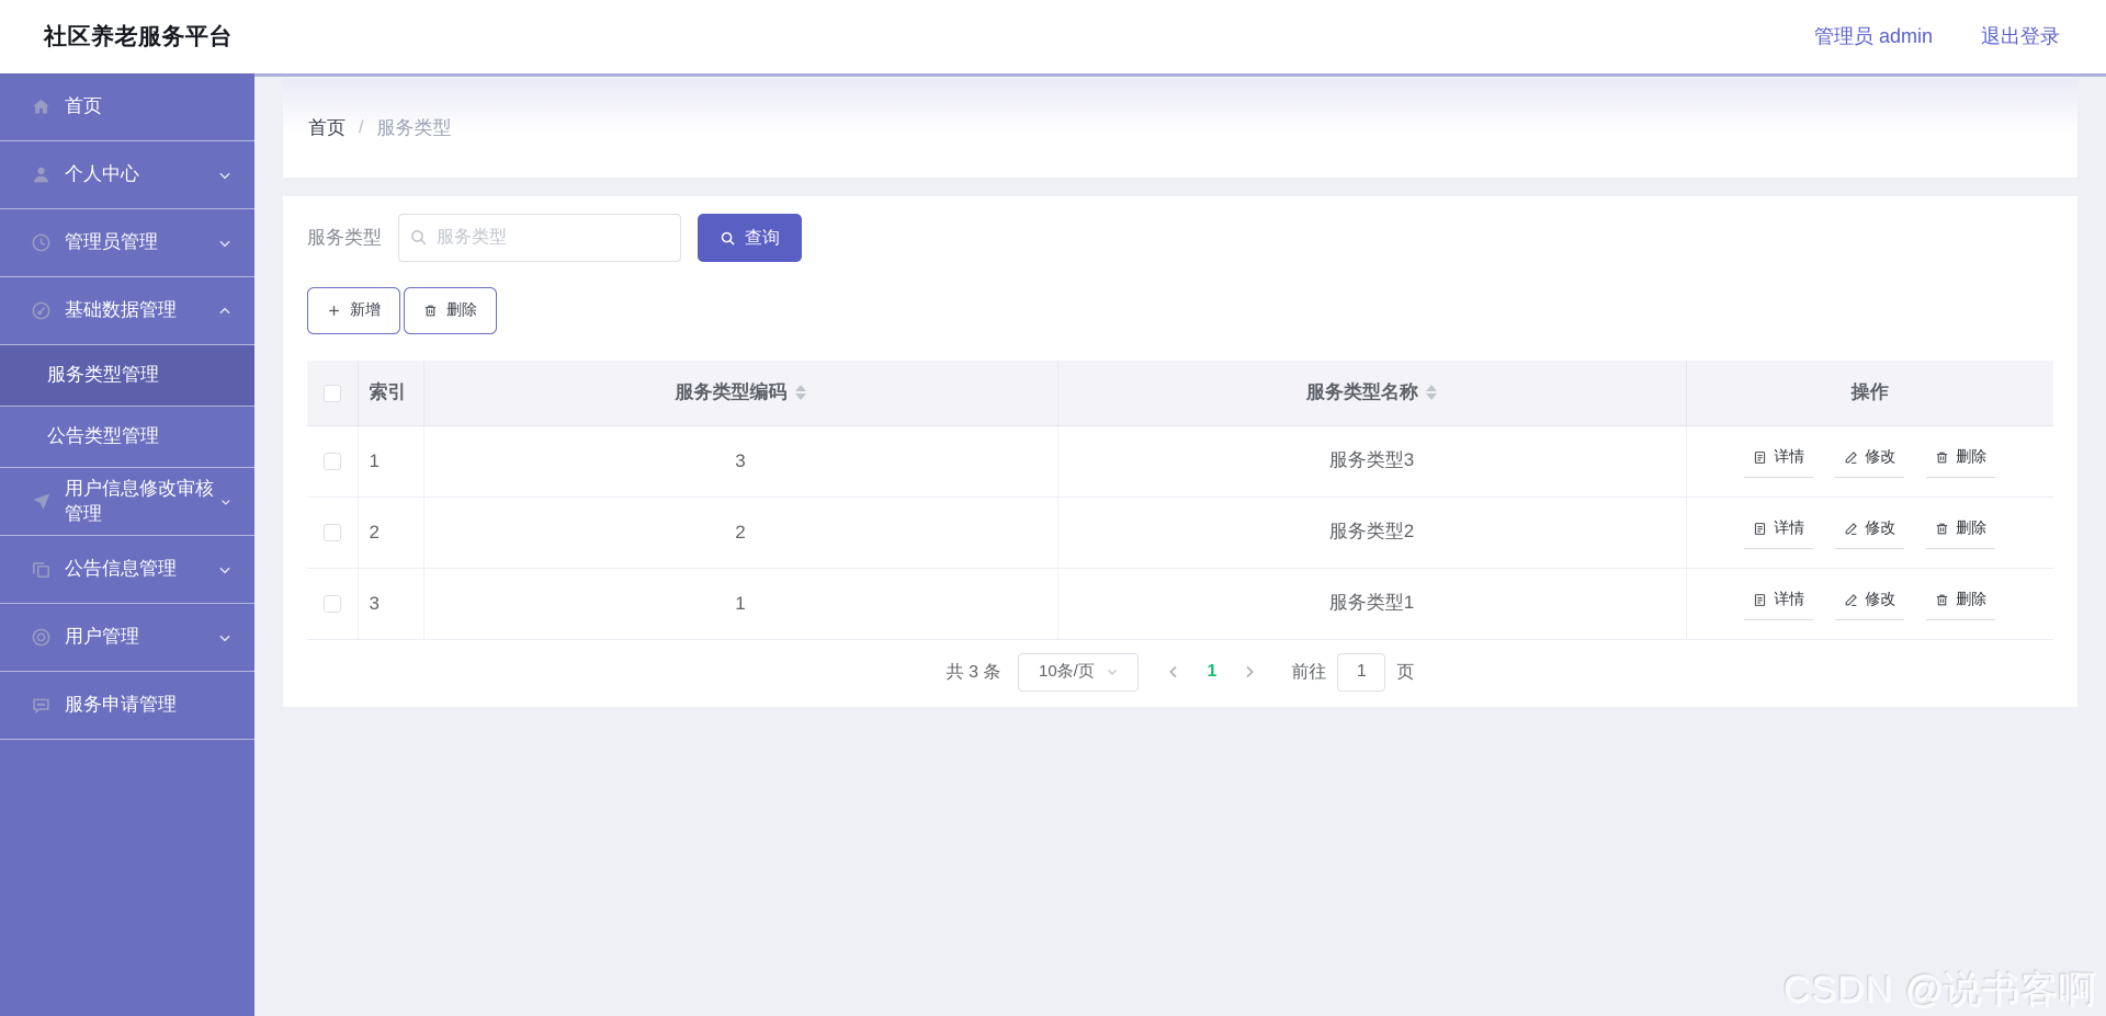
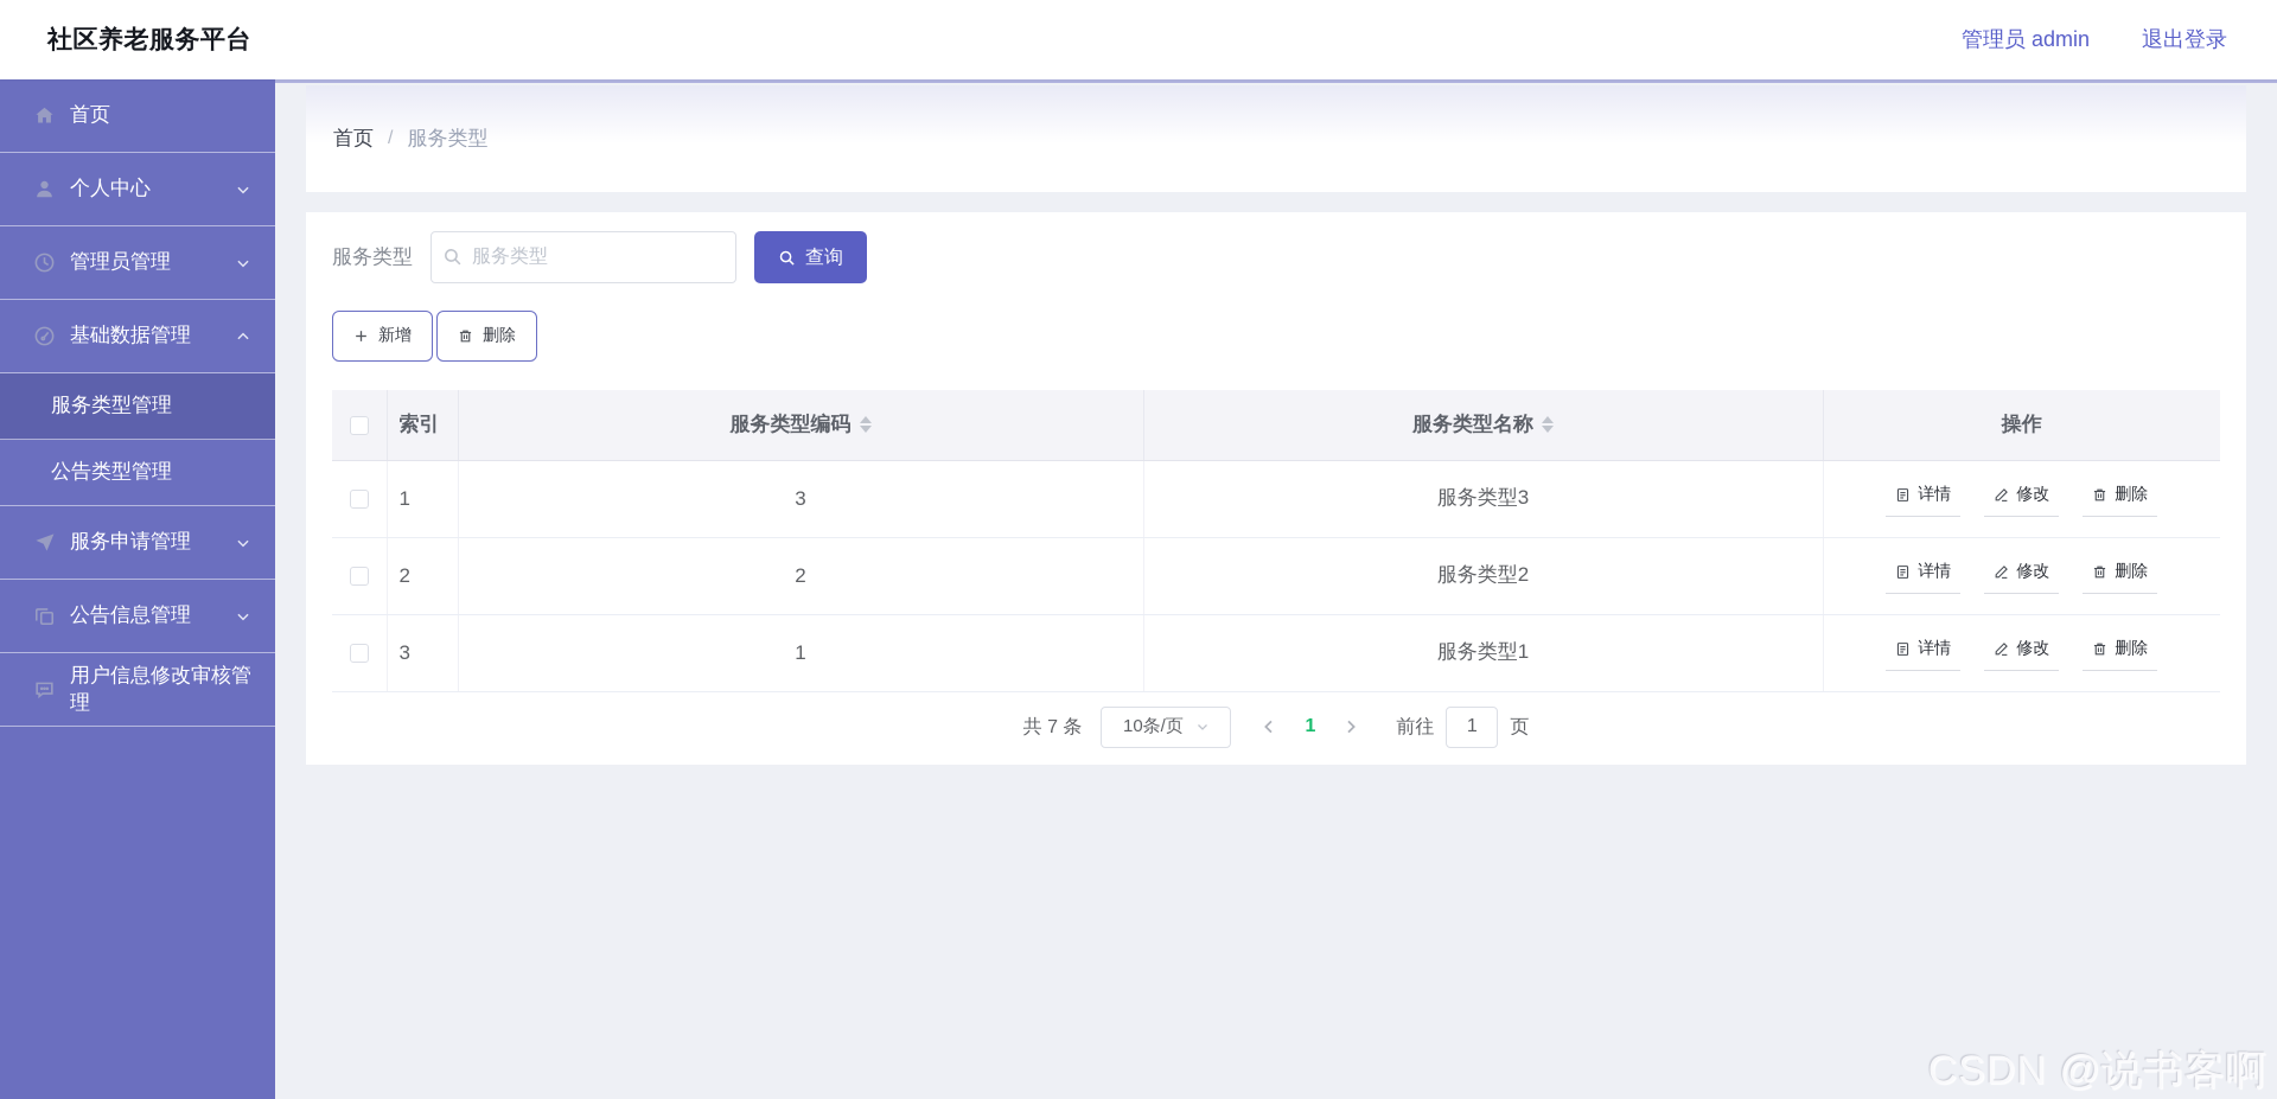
  社区养老服务平台
  管理员 admin
  退出登录
  首页
  个人中心
  管理员管理
  基础数据管理
  服务类型管理
  公告类型管理
- 用户信息修改审核管理
+ 服务申请管理
  公告信息管理
- 用户管理
- 服务申请管理
+ 用户信息修改审核管理
  首页
  /
  服务类型
  服务类型
  服务类型
  查询
  新增
  删除
  	索引	服务类型编码	服务类型名称	操作
  	1	3	服务类型3	详情 修改 删除
  	2	2	服务类型2	详情 修改 删除
  	3	1	服务类型1	详情 修改 删除
- 共 3 条
+ 共 7 条
  10条/页
  1
  前往
  1
  页
  CSDN @说书客啊
